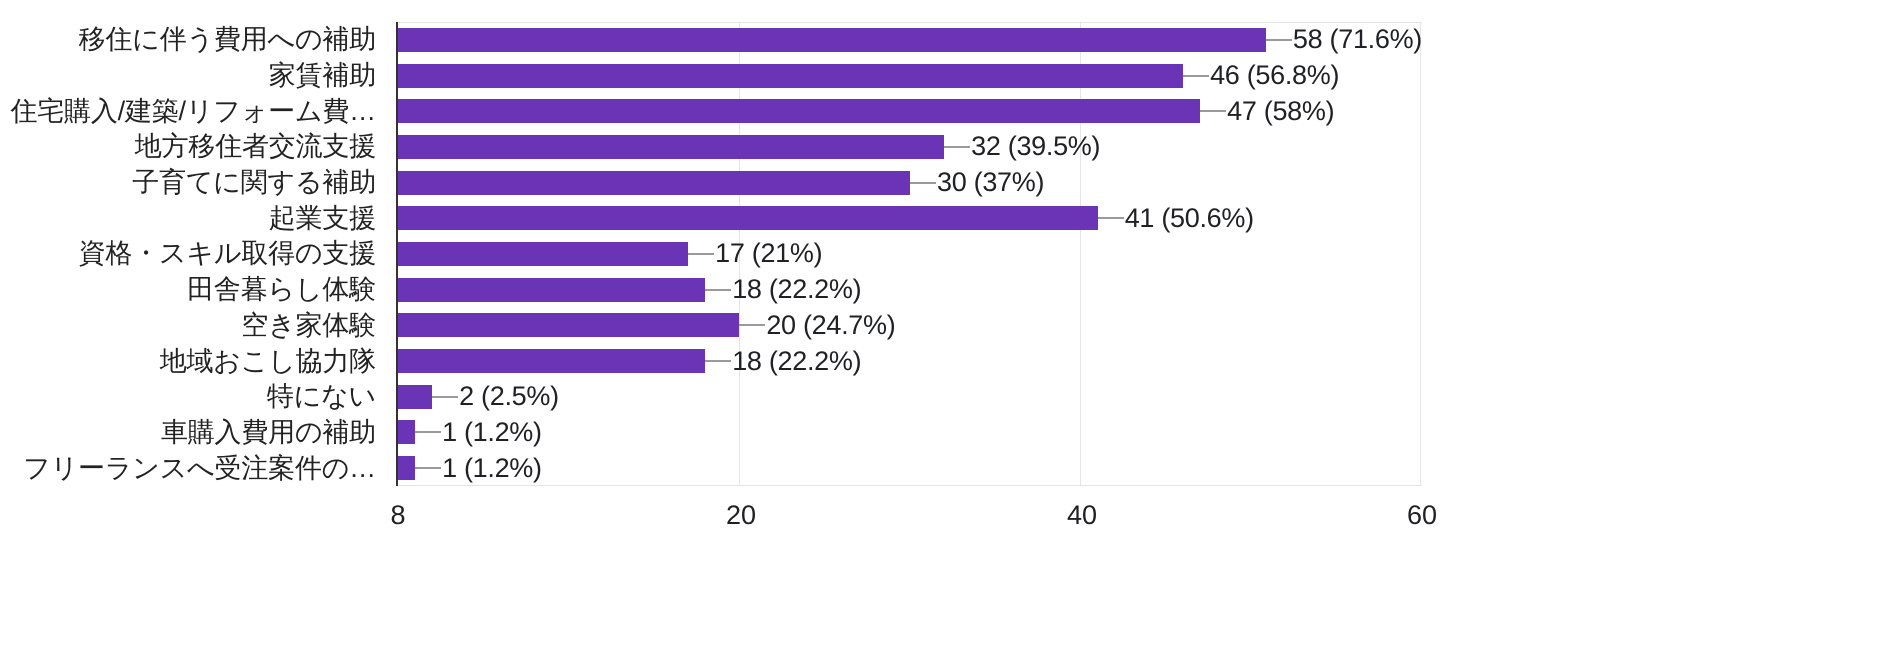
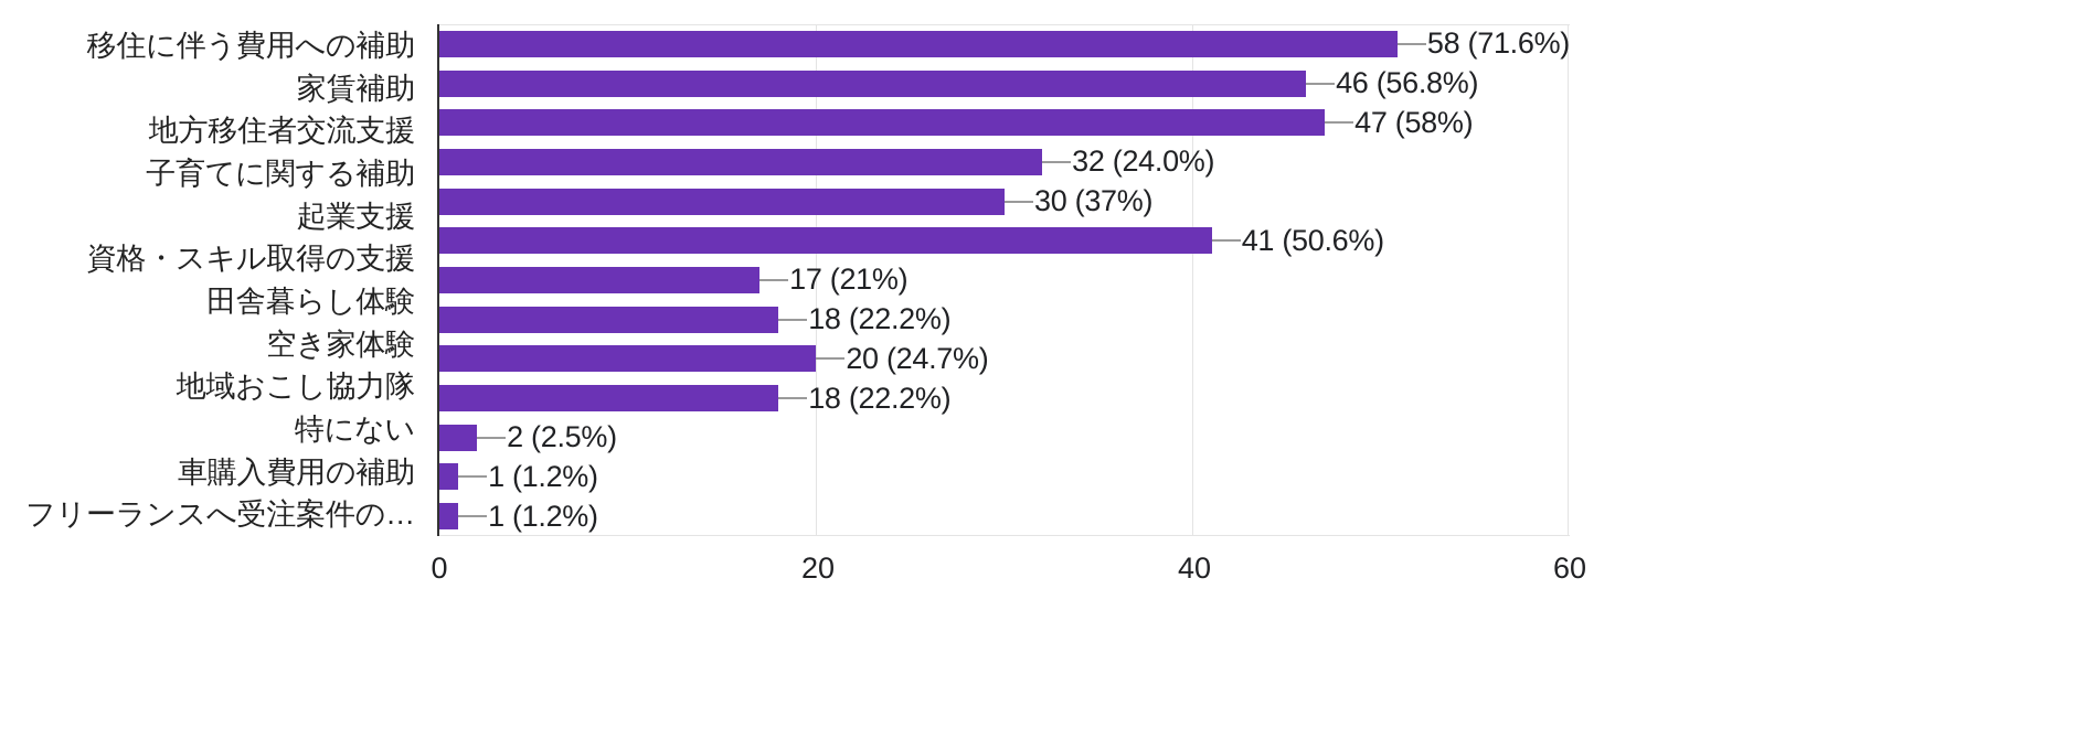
  移住に伴う費用への補助
  家賃補助
- 住宅購入/建築/リフォーム費…
  地方移住者交流支援
  子育てに関する補助
  起業支援
  資格・スキル取得の支援
  田舎暮らし体験
  空き家体験
  地域おこし協力隊
  特にない
  車購入費用の補助
  フリーランスへ受注案件の…
  58 (71.6%)
  46 (56.8%)
  47 (58%)
- 32 (39.5%)
+ 32 (24.0%)
  30 (37%)
  41 (50.6%)
  17 (21%)
  18 (22.2%)
  20 (24.7%)
  18 (22.2%)
  2 (2.5%)
  1 (1.2%)
  1 (1.2%)
- 8
+ 0
  20
  40
  60
